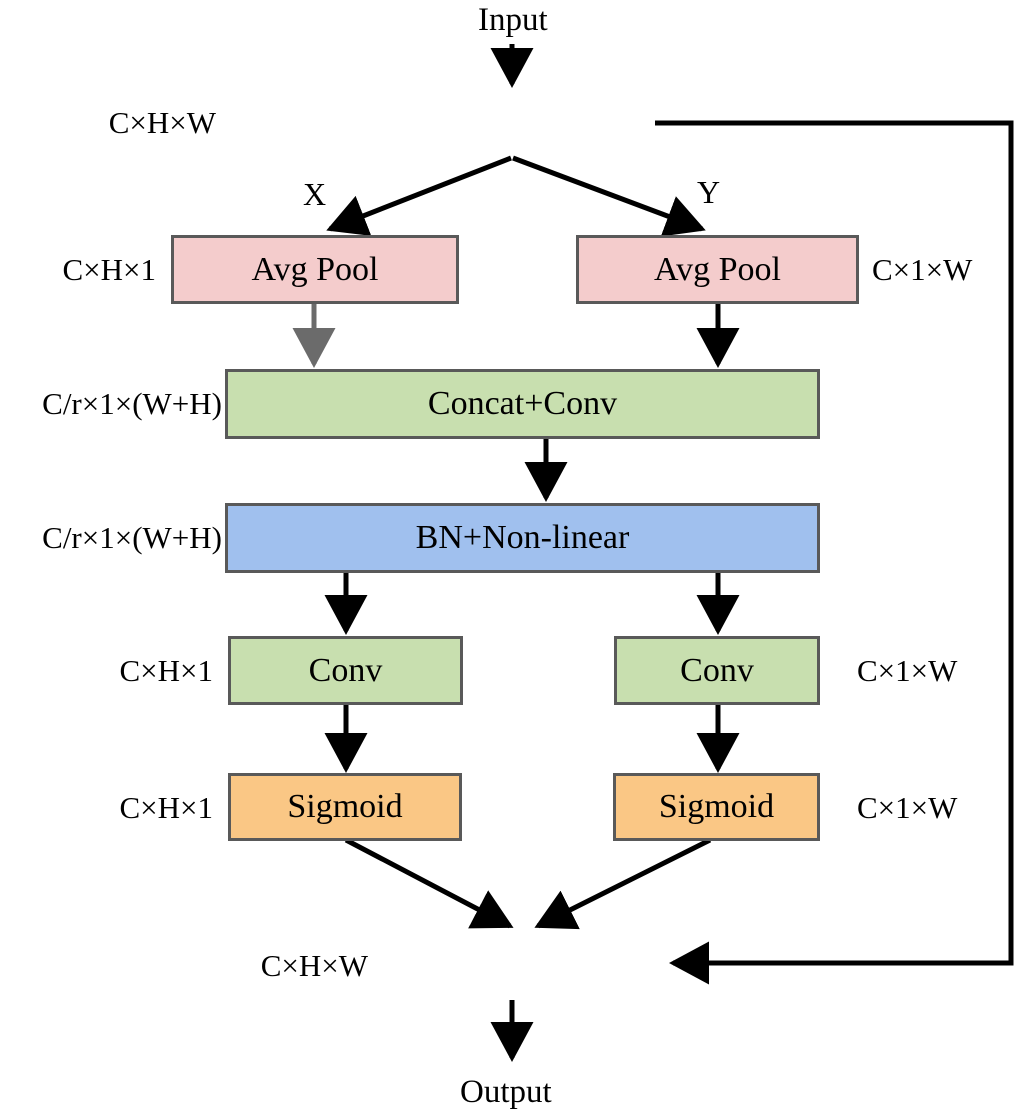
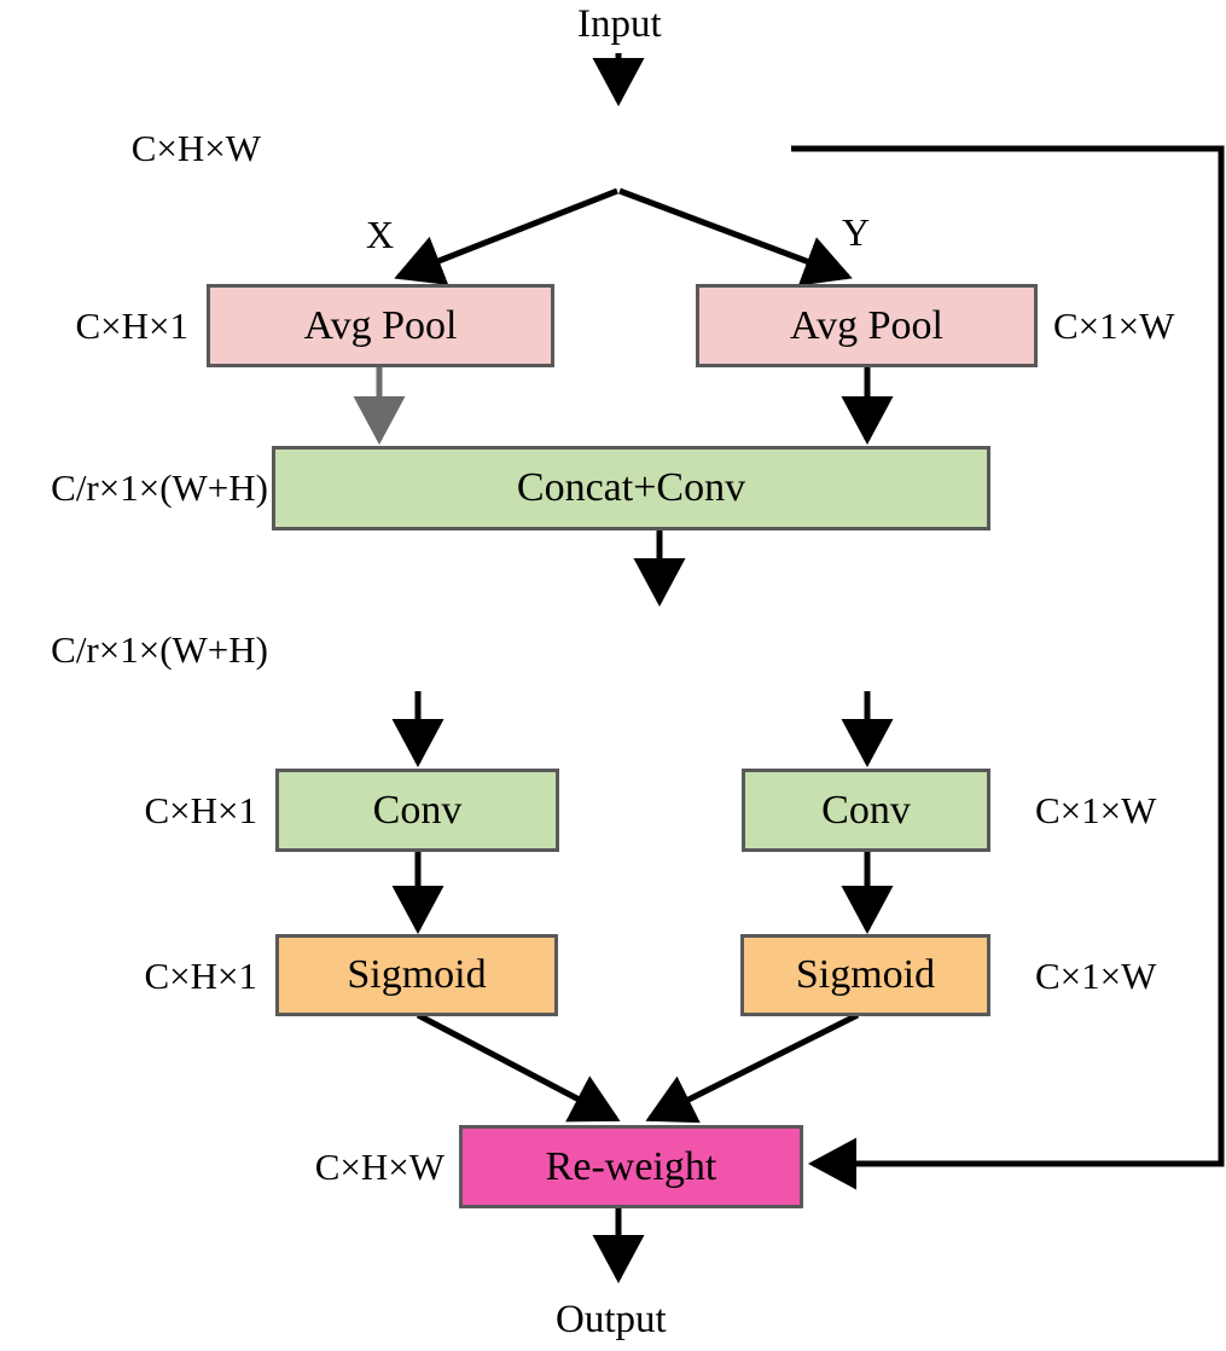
  Input
  Output
  X
  Y
  Avg Pool
  Avg Pool
  Concat+Conv
- BN+Non-linear
  Conv
  Conv
  Sigmoid
  Sigmoid
+ Re-weight
  C×H×W
  C×H×1
  C×1×W
  C/r×1×(W+H)
  C/r×1×(W+H)
  C×H×1
  C×1×W
  C×H×1
  C×1×W
  C×H×W
